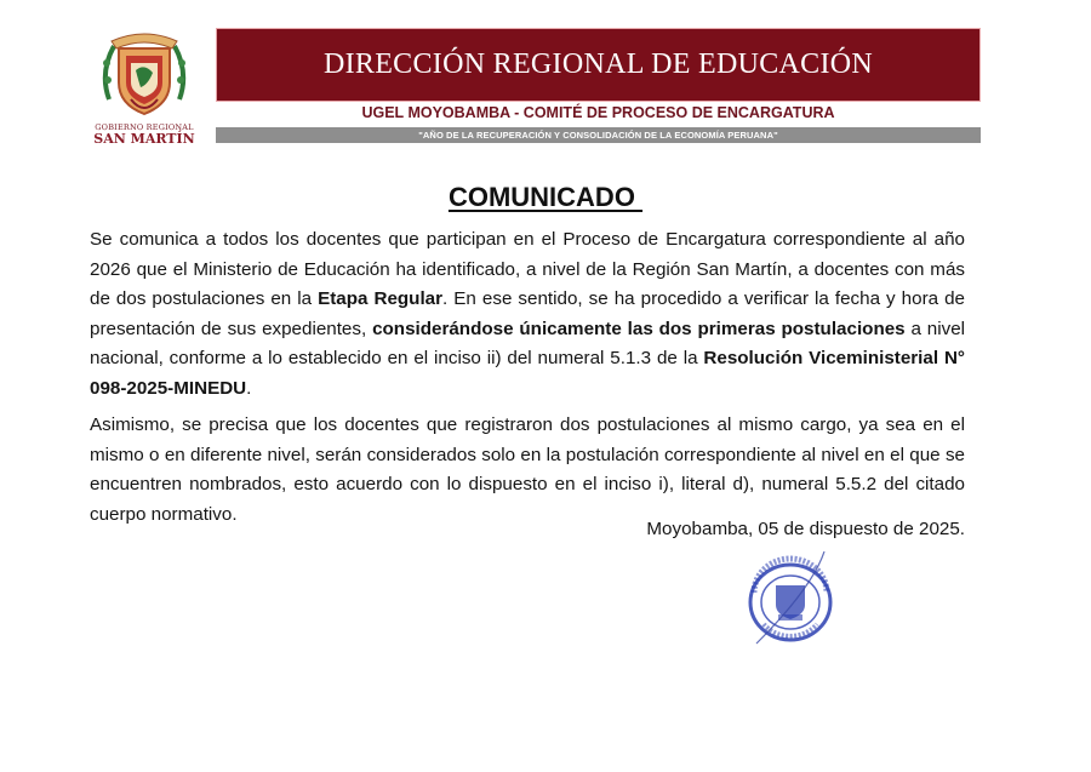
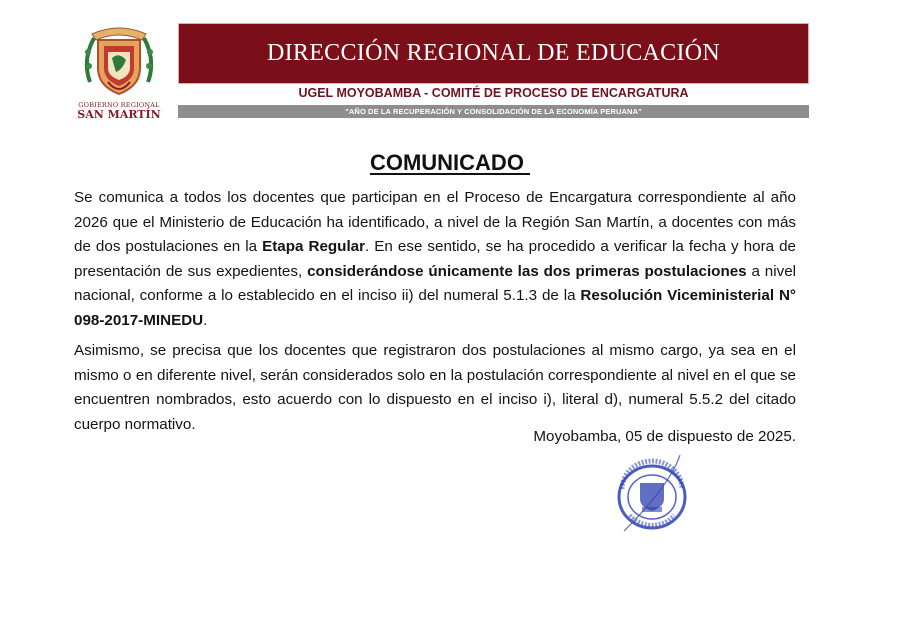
  GOBIERNO REGIONAL
  SAN MARTÍN
  DIRECCIÓN REGIONAL DE EDUCACIÓN
  UGEL MOYOBAMBA - COMITÉ DE PROCESO DE ENCARGATURA
  "AÑO DE LA RECUPERACIÓN Y CONSOLIDACIÓN DE LA ECONOMÍA PERUANA"
  COMUNICADO
- Se comunica a todos los docentes que participan en el Proceso de Encargatura correspondiente al año 2026 que el Ministerio de Educación ha identificado, a nivel de la Región San Martín, a docentes con más de dos postulaciones en la Etapa Regular. En ese sentido, se ha procedido a verificar la fecha y hora de presentación de sus expedientes, considerándose únicamente las dos primeras postulaciones a nivel nacional, conforme a lo establecido en el inciso ii) del numeral 5.1.3 de la Resolución Viceministerial N° 098-2025-MINEDU.
+ Se comunica a todos los docentes que participan en el Proceso de Encargatura correspondiente al año 2026 que el Ministerio de Educación ha identificado, a nivel de la Región San Martín, a docentes con más de dos postulaciones en la Etapa Regular. En ese sentido, se ha procedido a verificar la fecha y hora de presentación de sus expedientes, considerándose únicamente las dos primeras postulaciones a nivel nacional, conforme a lo establecido en el inciso ii) del numeral 5.1.3 de la Resolución Viceministerial N° 098-2017-MINEDU.
  Asimismo, se precisa que los docentes que registraron dos postulaciones al mismo cargo, ya sea en el mismo o en diferente nivel, serán considerados solo en la postulación correspondiente al nivel en el que se encuentren nombrados, esto acuerdo con lo dispuesto en el inciso i), literal d), numeral 5.5.2 del citado cuerpo normativo.
  Moyobamba, 05 de dispuesto de 2025.
